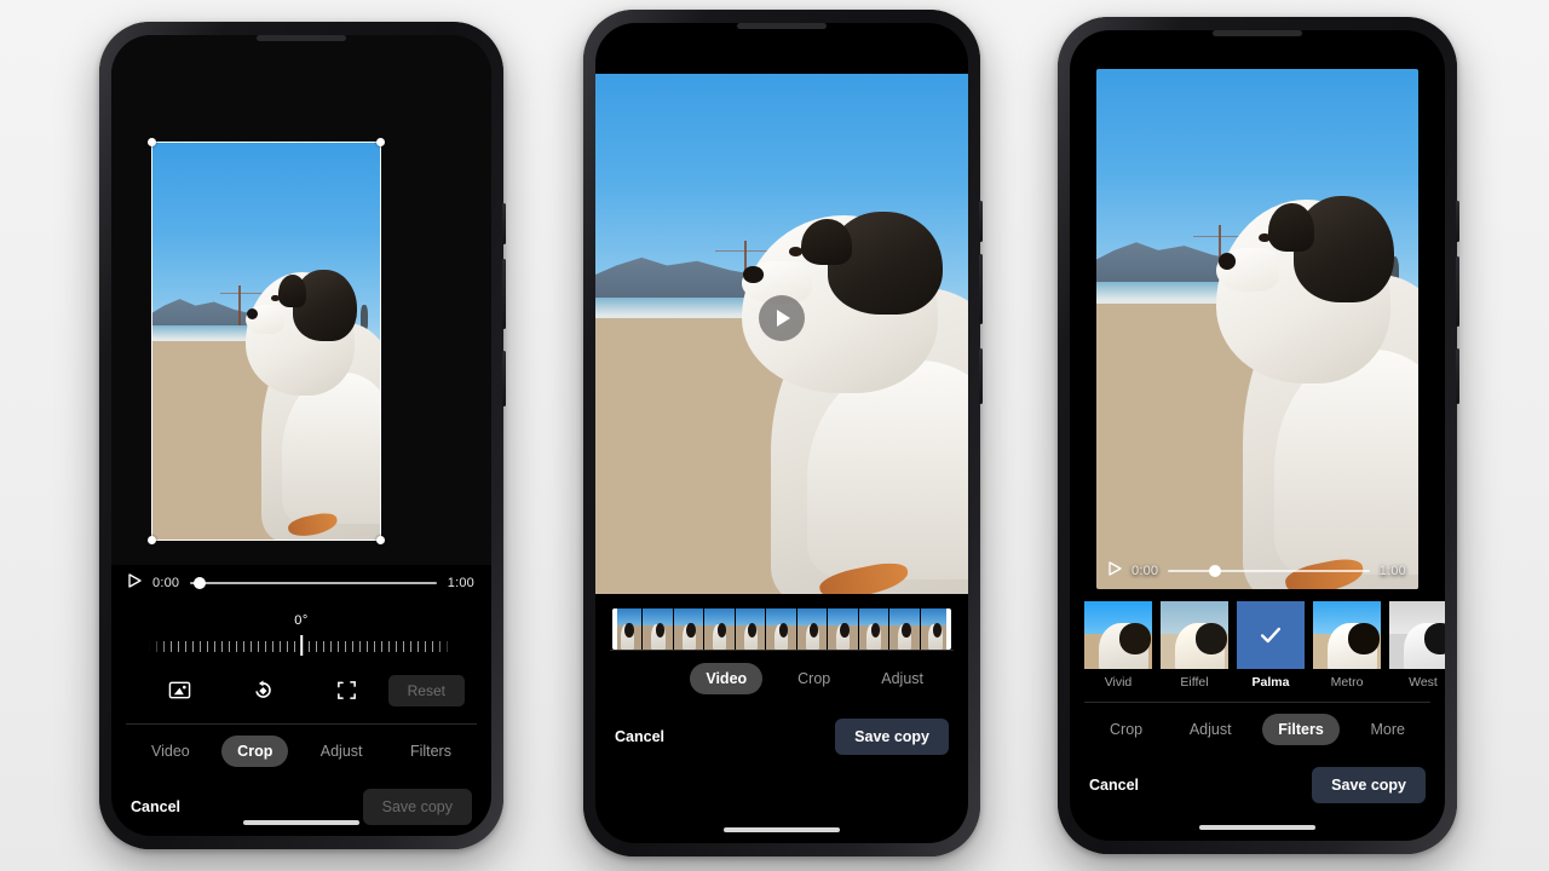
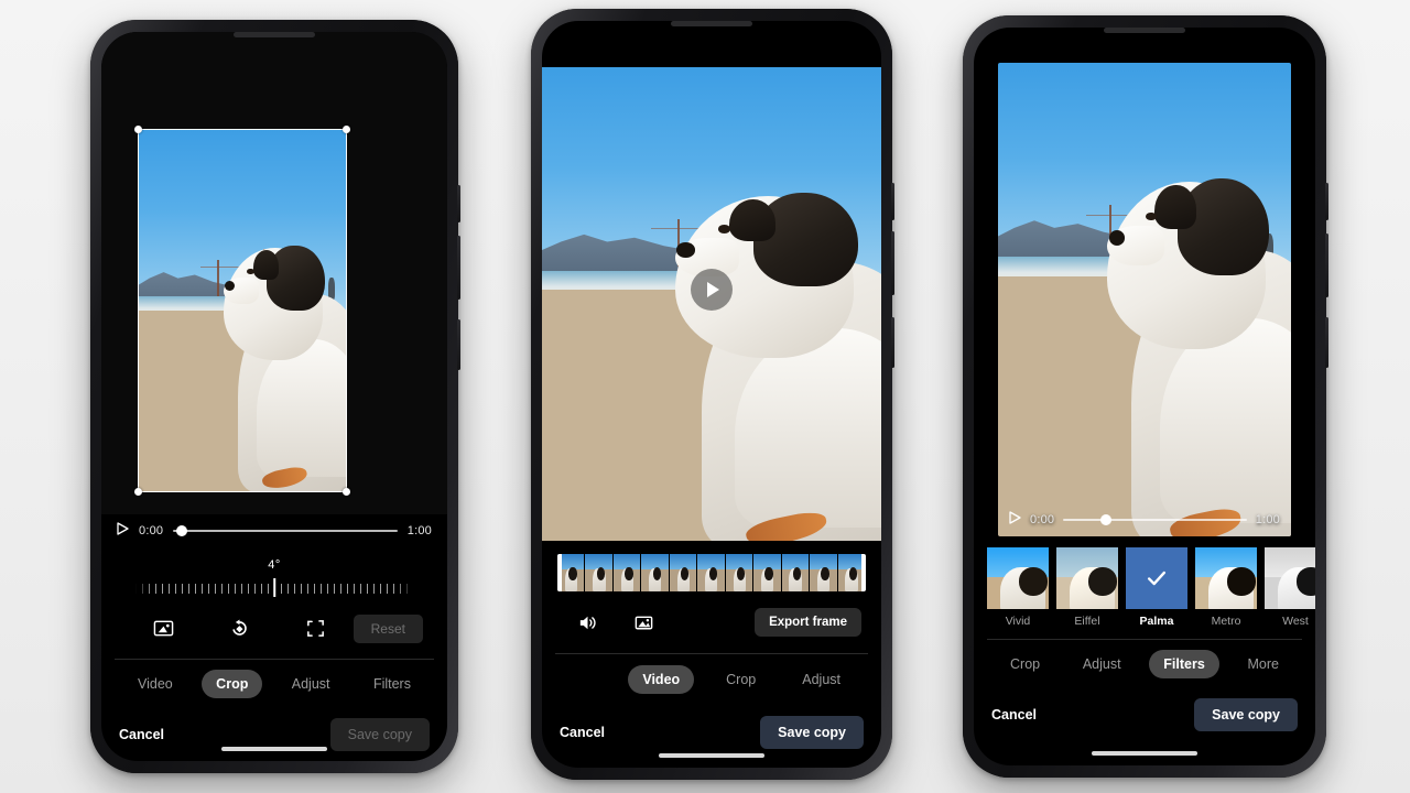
  0:00
  1:00
- 0°
+ 4°
  Reset
  Video
  Crop
  Adjust
  Filters
  Cancel
  Save copy
+ Export frame
  Video
  Crop
  Adjust
  Cancel
  Save copy
  0:00
  1:00
  Vivid
  Eiffel
  Palma
  Metro
  West
  Crop
  Adjust
  Filters
  More
  Cancel
  Save copy
